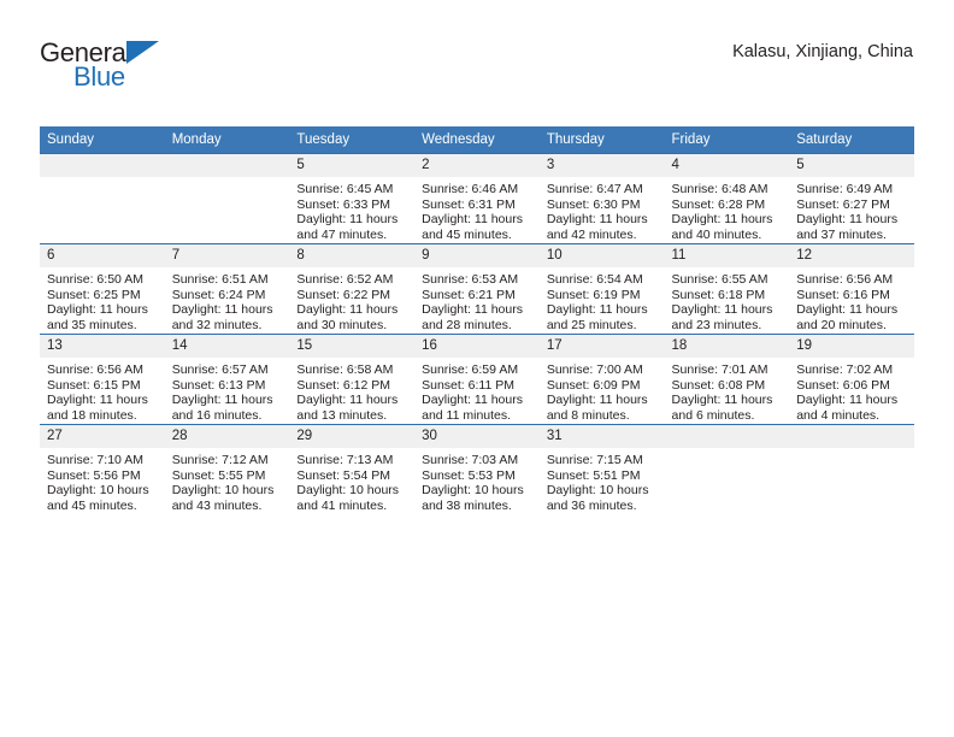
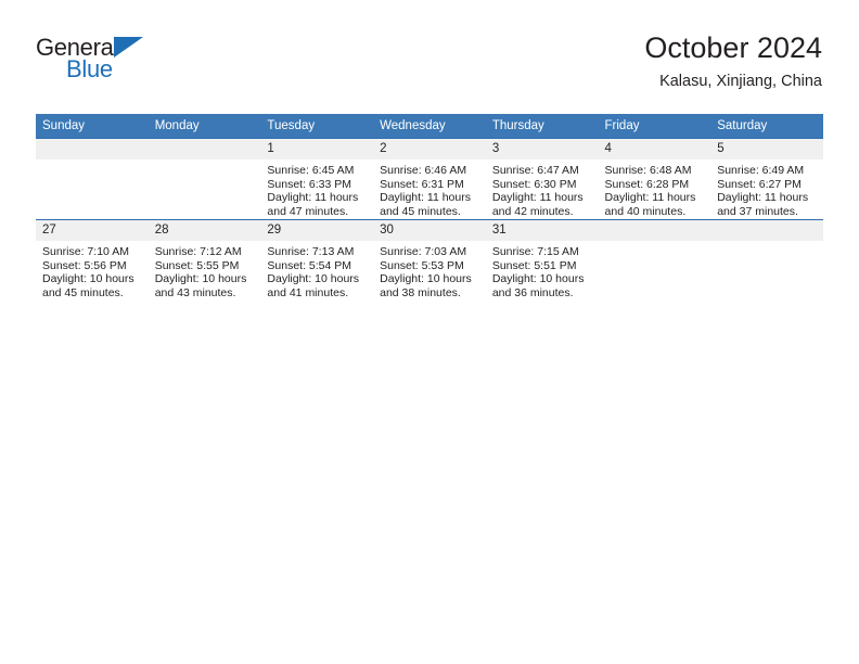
  General
  Blue
+ October 2024
  Kalasu, Xinjiang, China
  Sunday	Monday	Tuesday	Wednesday	Thursday	Friday	Saturday
- 		5Sunrise: 6:45 AMSunset: 6:33 PMDaylight: 11 hoursand 47 minutes.	2Sunrise: 6:46 AMSunset: 6:31 PMDaylight: 11 hoursand 45 minutes.	3Sunrise: 6:47 AMSunset: 6:30 PMDaylight: 11 hoursand 42 minutes.	4Sunrise: 6:48 AMSunset: 6:28 PMDaylight: 11 hoursand 40 minutes.	5Sunrise: 6:49 AMSunset: 6:27 PMDaylight: 11 hoursand 37 minutes.
+ 		1Sunrise: 6:45 AMSunset: 6:33 PMDaylight: 11 hoursand 47 minutes.	2Sunrise: 6:46 AMSunset: 6:31 PMDaylight: 11 hoursand 45 minutes.	3Sunrise: 6:47 AMSunset: 6:30 PMDaylight: 11 hoursand 42 minutes.	4Sunrise: 6:48 AMSunset: 6:28 PMDaylight: 11 hoursand 40 minutes.	5Sunrise: 6:49 AMSunset: 6:27 PMDaylight: 11 hoursand 37 minutes.
- 6Sunrise: 6:50 AMSunset: 6:25 PMDaylight: 11 hoursand 35 minutes.	7Sunrise: 6:51 AMSunset: 6:24 PMDaylight: 11 hoursand 32 minutes.	8Sunrise: 6:52 AMSunset: 6:22 PMDaylight: 11 hoursand 30 minutes.	9Sunrise: 6:53 AMSunset: 6:21 PMDaylight: 11 hoursand 28 minutes.	10Sunrise: 6:54 AMSunset: 6:19 PMDaylight: 11 hoursand 25 minutes.	11Sunrise: 6:55 AMSunset: 6:18 PMDaylight: 11 hoursand 23 minutes.	12Sunrise: 6:56 AMSunset: 6:16 PMDaylight: 11 hoursand 20 minutes.
- 13Sunrise: 6:56 AMSunset: 6:15 PMDaylight: 11 hoursand 18 minutes.	14Sunrise: 6:57 AMSunset: 6:13 PMDaylight: 11 hoursand 16 minutes.	15Sunrise: 6:58 AMSunset: 6:12 PMDaylight: 11 hoursand 13 minutes.	16Sunrise: 6:59 AMSunset: 6:11 PMDaylight: 11 hoursand 11 minutes.	17Sunrise: 7:00 AMSunset: 6:09 PMDaylight: 11 hoursand 8 minutes.	18Sunrise: 7:01 AMSunset: 6:08 PMDaylight: 11 hoursand 6 minutes.	19Sunrise: 7:02 AMSunset: 6:06 PMDaylight: 11 hoursand 4 minutes.
  27Sunrise: 7:10 AMSunset: 5:56 PMDaylight: 10 hoursand 45 minutes.	28Sunrise: 7:12 AMSunset: 5:55 PMDaylight: 10 hoursand 43 minutes.	29Sunrise: 7:13 AMSunset: 5:54 PMDaylight: 10 hoursand 41 minutes.	30Sunrise: 7:03 AMSunset: 5:53 PMDaylight: 10 hoursand 38 minutes.	31Sunrise: 7:15 AMSunset: 5:51 PMDaylight: 10 hoursand 36 minutes.
